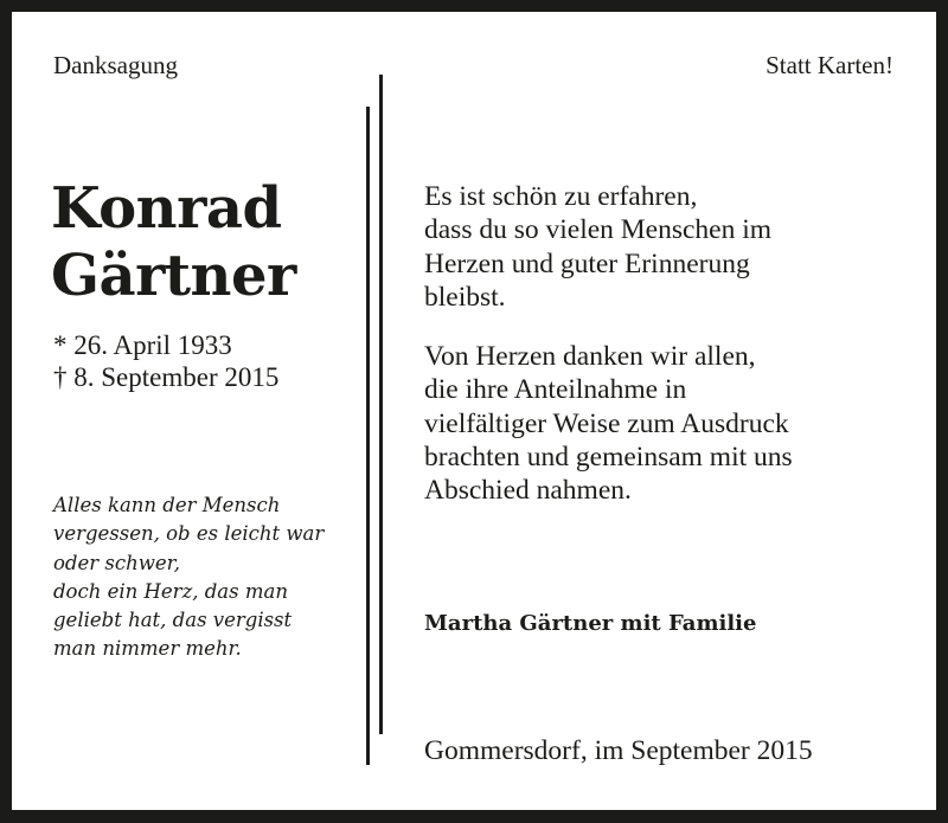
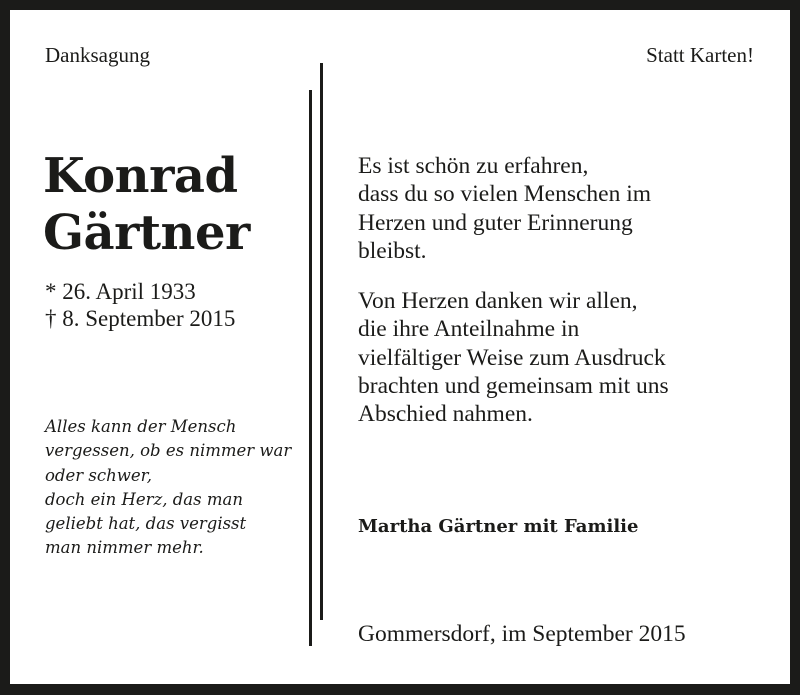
  Danksagung
  Statt Karten!
  Konrad
  Gärtner
  * 26. April 1933
  † 8. September 2015
  Alles kann der Mensch
- vergessen, ob es leicht war
+ vergessen, ob es nimmer war
  oder schwer,
  doch ein Herz, das man
  geliebt hat, das vergisst
  man nimmer mehr.
  Es ist schön zu erfahren,
  dass du so vielen Menschen im
  Herzen und guter Erinnerung
  bleibst.
  Von Herzen danken wir allen,
  die ihre Anteilnahme in
  vielfältiger Weise zum Ausdruck
  brachten und gemeinsam mit uns
  Abschied nahmen.
  Martha Gärtner mit Familie
  Gommersdorf, im September 2015
